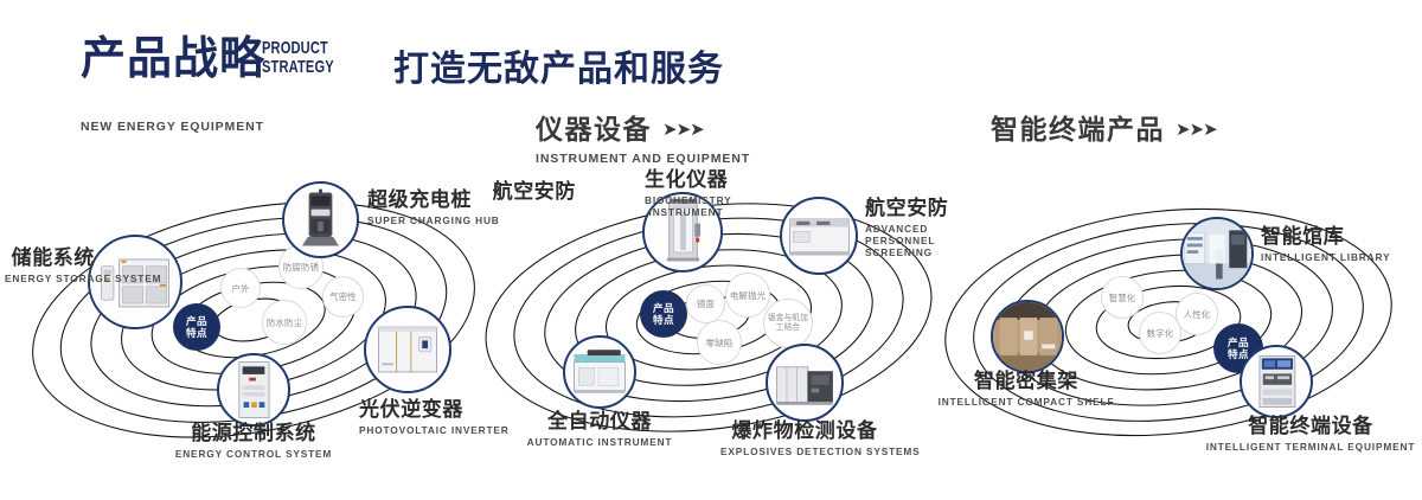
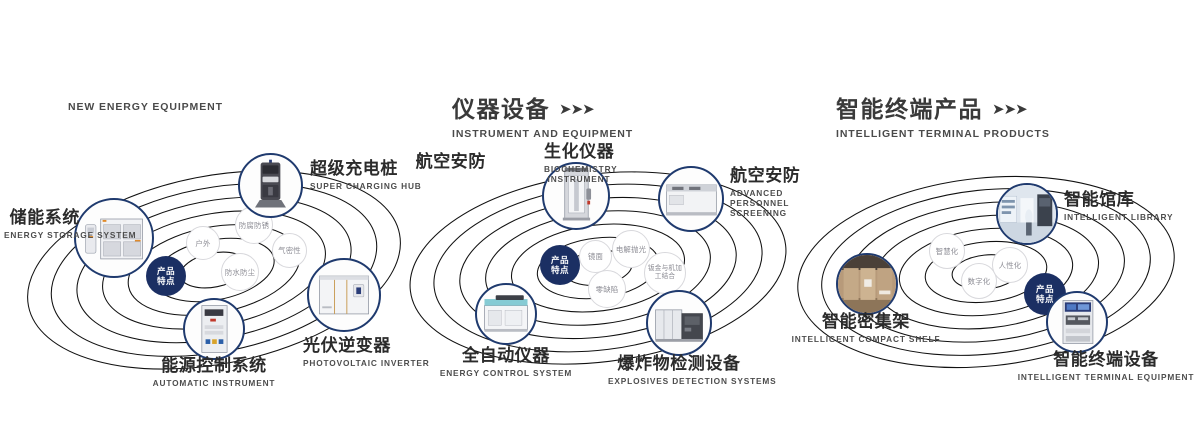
- 产品战略
- PRODUCT
- STRATEGY
- 打造无敌产品和服务
  NEW ENERGY EQUIPMENT
  仪器设备 ➤➤➤
  INSTRUMENT AND EQUIPMENT
  智能终端产品 ➤➤➤
+ INTELLIGENT TERMINAL PRODUCTS
  产品
  特点
  户外
  防腐防锈
  防水防尘
  气密性
  储能系统
  ENERGY STORAGE SYSTEM
  超级充电桩
  SUPER CHARGING HUB
  光伏逆变器
  PHOTOVOLTAIC INVERTER
  能源控制系统
- ENERGY CONTROL SYSTEM
+ AUTOMATIC INSTRUMENT
  产品
  特点
  镜面
  电解抛光
  零缺陷
  生化仪器
  BIOCHEMISTRY INSTRUMENT
  航空安防
  航空安防
  ADVANCED PERSONNEL SCREENING
  爆炸物检测设备
  EXPLOSIVES DETECTION SYSTEMS
  全自动仪器
- AUTOMATIC INSTRUMENT
+ ENERGY CONTROL SYSTEM
  智慧化
  数字化
  人性化
  产品
  特点
  智能馆库
  INTELLIGENT LIBRARY
  智能密集架
  INTELLIGENT COMPACT SHELF
  智能终端设备
  INTELLIGENT TERMINAL EQUIPMENT
